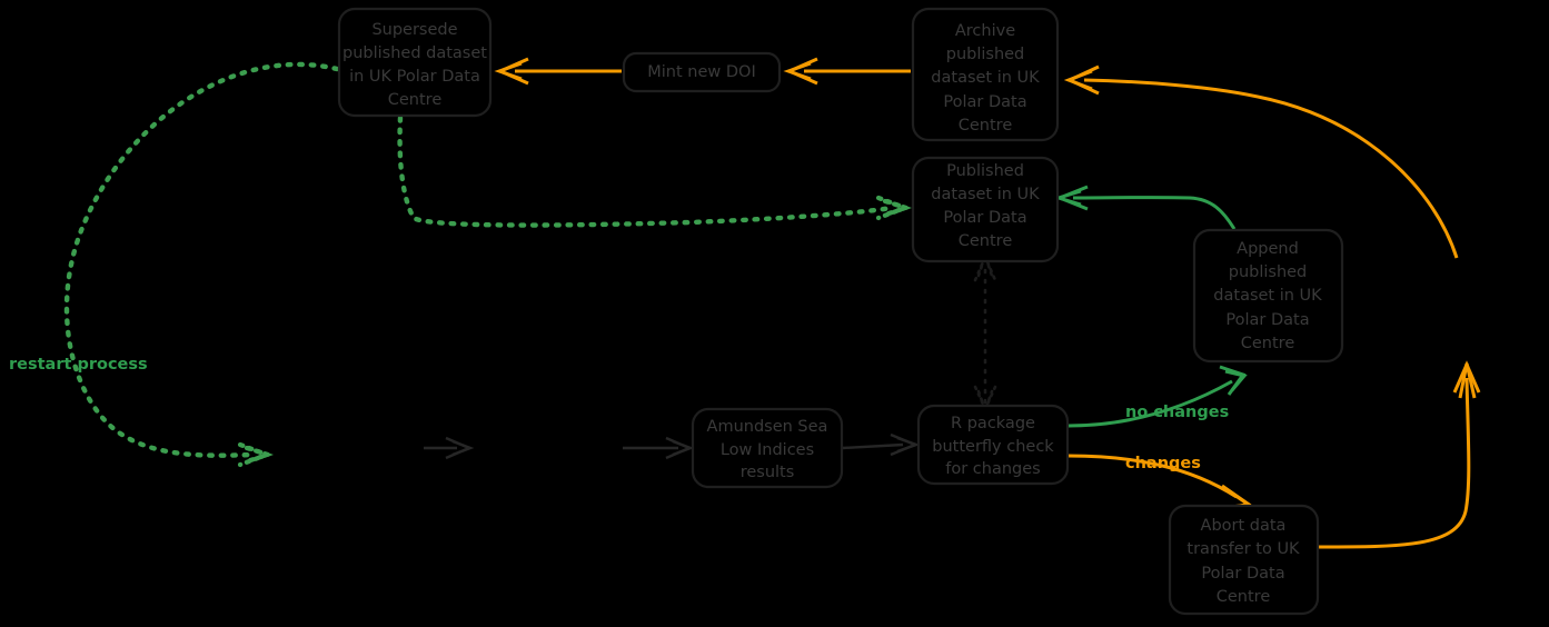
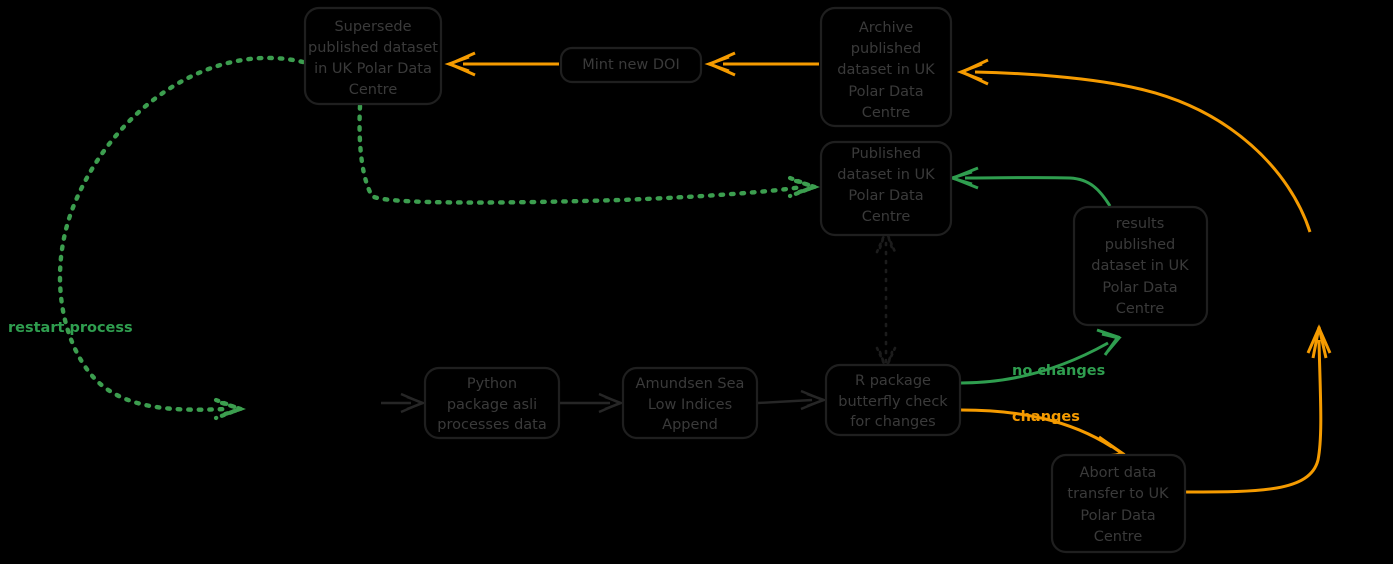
  Supersede
  published dataset
  in UK Polar Data
  Centre
  Mint new DOI
  Archive
  published
  dataset in UK
  Polar Data
  Centre
  Published
  dataset in UK
  Polar Data
  Centre
- Append
+ results
  published
  dataset in UK
  Polar Data
  Centre
+ Python
+ package asli
+ processes data
  Amundsen Sea
  Low Indices
- results
+ Append
  R package
  butterfly check
  for changes
  Abort data
  transfer to UK
  Polar Data
  Centre
  restart process
  no changes
  changes
